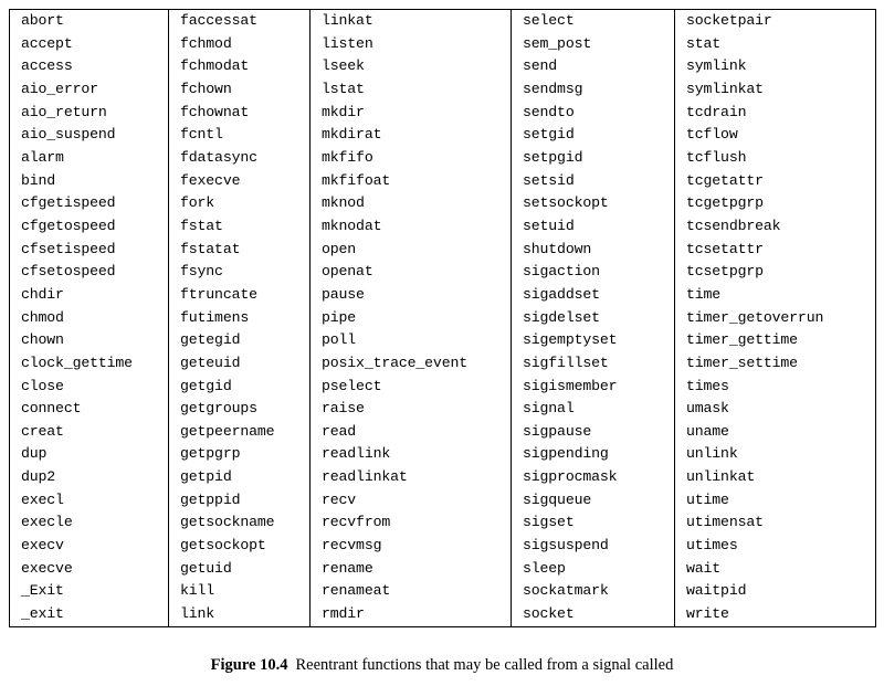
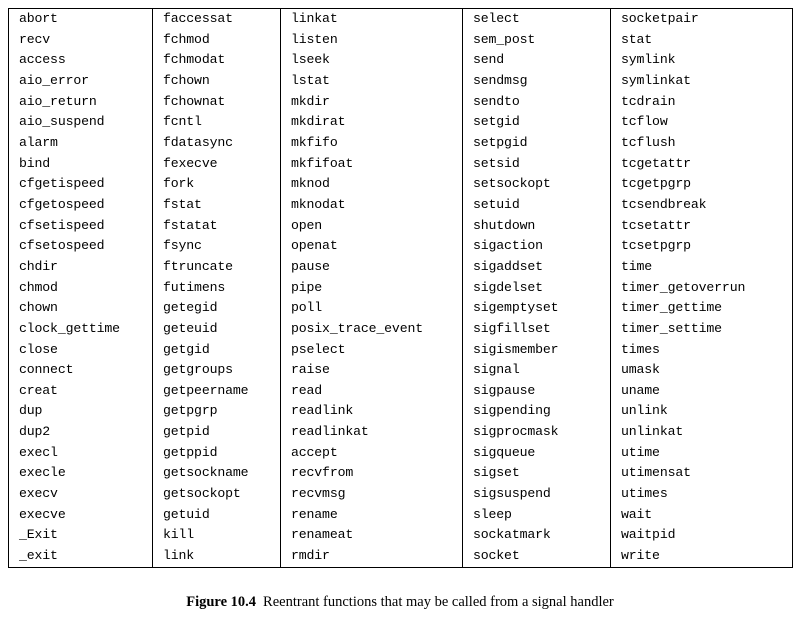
  abort	faccessat	linkat	select	socketpair
- accept	fchmod	listen	sem_post	stat
+ recv	fchmod	listen	sem_post	stat
  access	fchmodat	lseek	send	symlink
  aio_error	fchown	lstat	sendmsg	symlinkat
  aio_return	fchownat	mkdir	sendto	tcdrain
  aio_suspend	fcntl	mkdirat	setgid	tcflow
  alarm	fdatasync	mkfifo	setpgid	tcflush
  bind	fexecve	mkfifoat	setsid	tcgetattr
  cfgetispeed	fork	mknod	setsockopt	tcgetpgrp
  cfgetospeed	fstat	mknodat	setuid	tcsendbreak
  cfsetispeed	fstatat	open	shutdown	tcsetattr
  cfsetospeed	fsync	openat	sigaction	tcsetpgrp
  chdir	ftruncate	pause	sigaddset	time
  chmod	futimens	pipe	sigdelset	timer_getoverrun
  chown	getegid	poll	sigemptyset	timer_gettime
  clock_gettime	geteuid	posix_trace_event	sigfillset	timer_settime
  close	getgid	pselect	sigismember	times
  connect	getgroups	raise	signal	umask
  creat	getpeername	read	sigpause	uname
  dup	getpgrp	readlink	sigpending	unlink
  dup2	getpid	readlinkat	sigprocmask	unlinkat
- execl	getppid	recv	sigqueue	utime
+ execl	getppid	accept	sigqueue	utime
  execle	getsockname	recvfrom	sigset	utimensat
  execv	getsockopt	recvmsg	sigsuspend	utimes
  execve	getuid	rename	sleep	wait
  _Exit	kill	renameat	sockatmark	waitpid
  _exit	link	rmdir	socket	write
- Figure 10.4 Reentrant functions that may be called from a signal called
+ Figure 10.4 Reentrant functions that may be called from a signal handler
